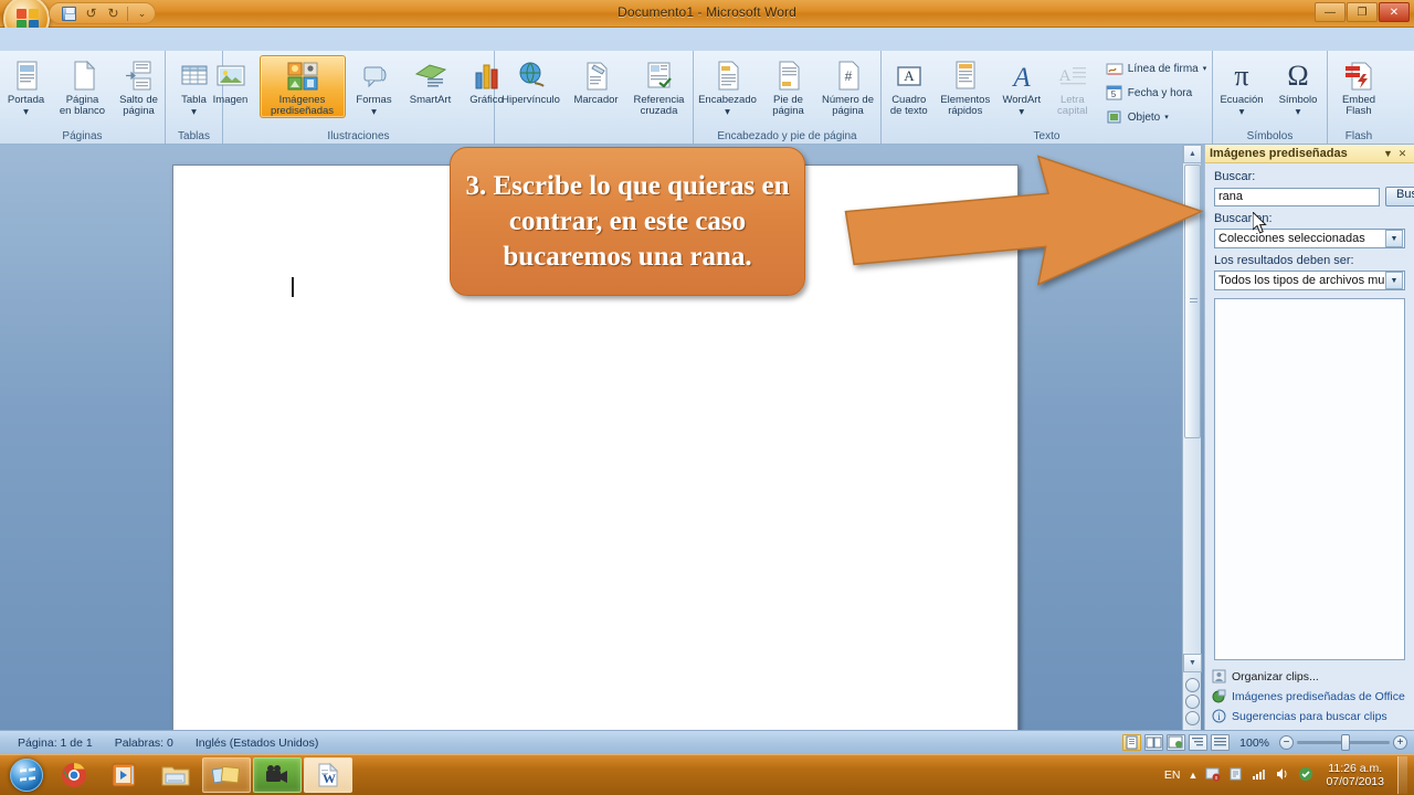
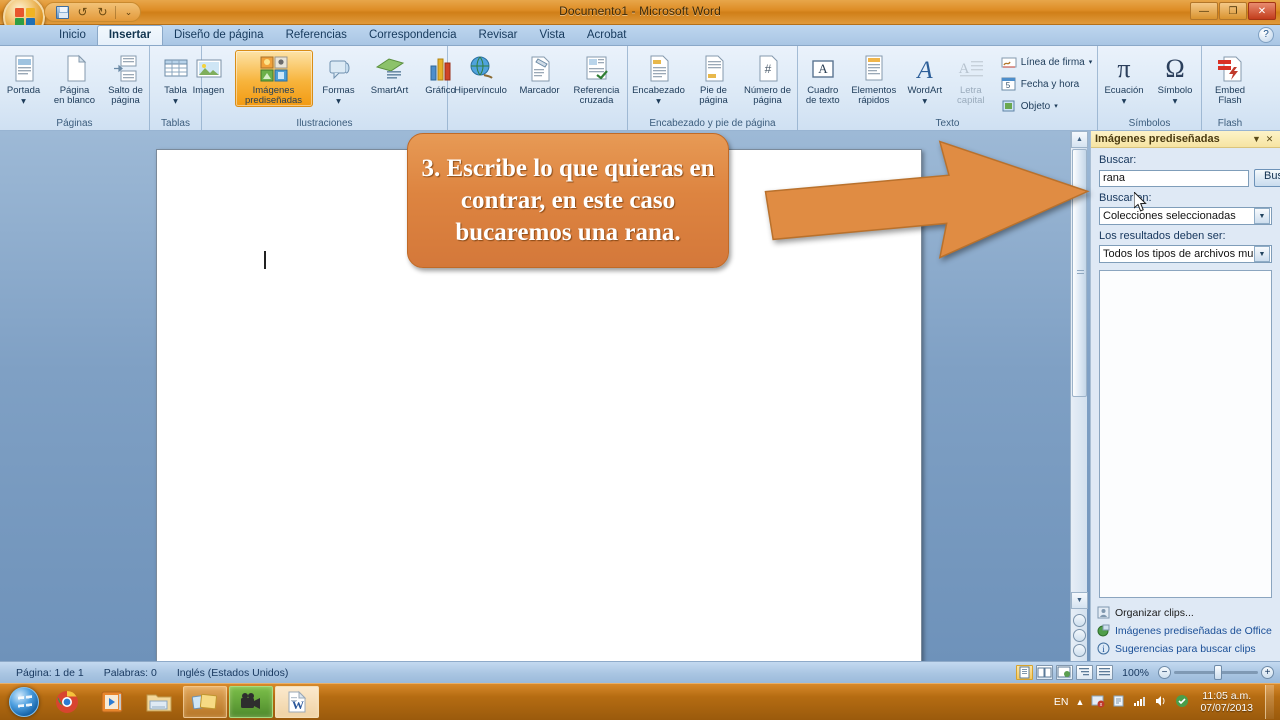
  ↺
  ↻
  ⌄
  Documento1 - Microsoft Word
  —
  ❐
  ✕
+ Inicio
+ Insertar
+ Diseño de página
+ Referencias
+ Correspondencia
+ Revisar
+ Vista
+ Acrobat
+ ?
  Portada
  ▾
  Página
  en blanco
  Salto de
  página
  Páginas
  Tabla
  ▾
  Tablas
  Imagen
  Imágenes
  prediseñadas
  Formas
  ▾
  SmartArt
  Gráfico
  Ilustraciones
  Hipervínculo
  Marcador
  Referencia
  cruzada
  Encabezado
  ▾
  Pie de
  página
  #
  Número de
  página
  Encabezado y pie de página
  A
  Cuadro
  de texto
  Elementos
  rápidos
  A
  WordArt
  ▾
  A
  Letra
  capital
  Línea de firma
  5
  Fecha y hora
  Objeto
  Texto
  π
  Ecuación
  ▾
  Ω
  Símbolo
  ▾
  Símbolos
  Embed
  Flash
  Flash
  Imágenes prediseñadas
  ▼
  ✕
  Buscar:
  rana
  Buscarn:
  Colecciones seleccionadas
  Los resultados deben ser:
  Todos los tipos de archivos mu
  Organizar clips...
  Imágenes prediseñadas de Office
  i
  Sugerencias para buscar clips
  Página: 1 de 1
  Palabras: 0
  Inglés (Estados Unidos)
  100%
  −
  +
  W
  EN
  ▲
- 11:26 a.m.
+ 11:05 a.m.
  07/07/2013
  3. Escribe lo que quieras en contrar, en este caso bucaremos una rana.
